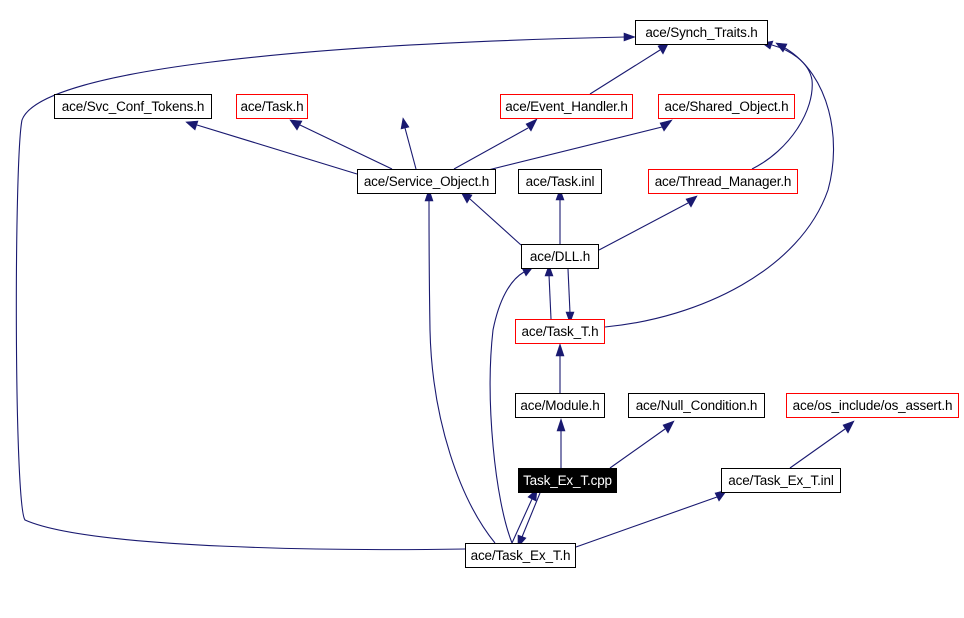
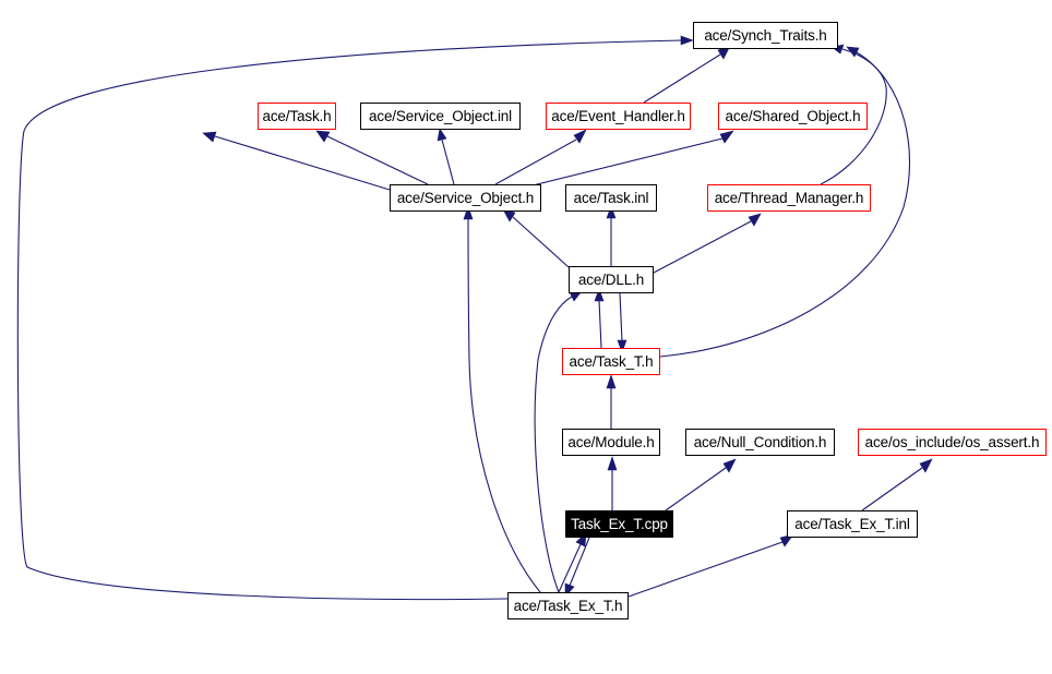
  ace/Synch_Traits.h
- ace/Svc_Conf_Tokens.h
  ace/Task.h
+ ace/Service_Object.inl
  ace/Event_Handler.h
  ace/Shared_Object.h
  ace/Service_Object.h
  ace/Task.inl
  ace/Thread_Manager.h
  ace/DLL.h
  ace/Task_T.h
  ace/Module.h
  ace/Null_Condition.h
  ace/os_include/os_assert.h
  Task_Ex_T.cpp
  ace/Task_Ex_T.inl
  ace/Task_Ex_T.h
